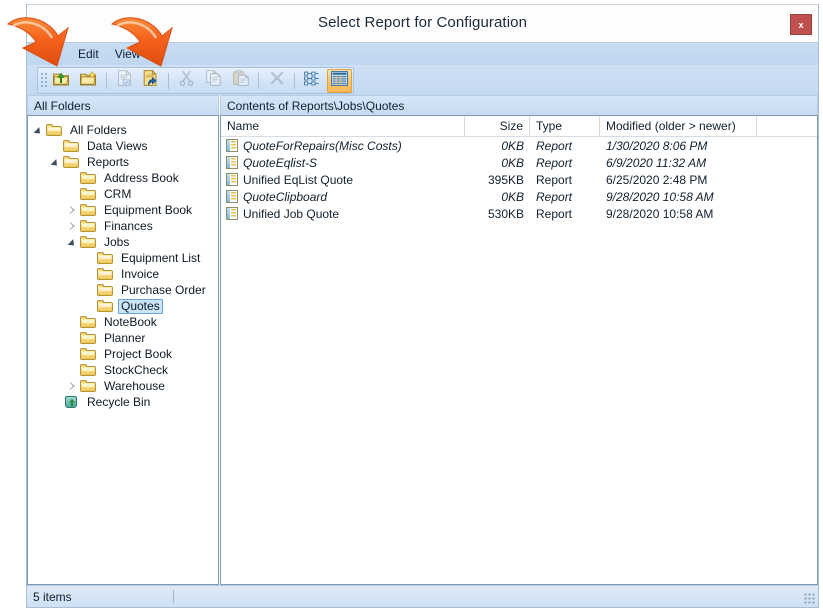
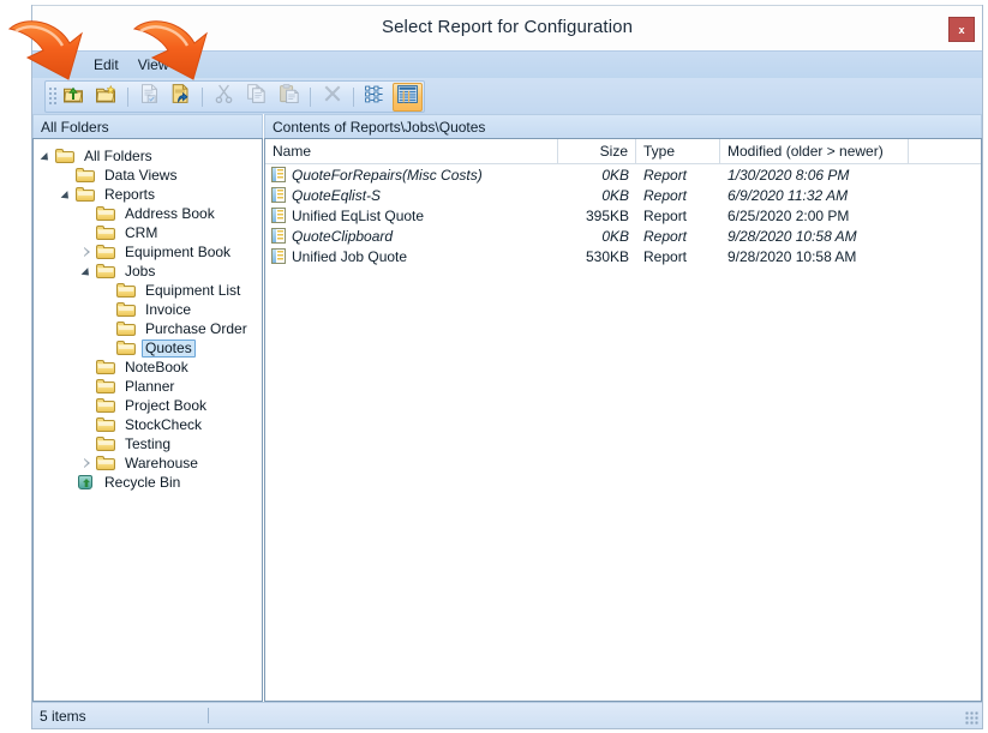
  Select Report for Configuration
  x
  Edit
  View
  All Folders
  Contents of Reports\Jobs\Quotes
  All Folders
  Data Views
  Reports
  Address Book
  CRM
  Equipment Book
- Finances
  Jobs
  Equipment List
  Invoice
  Purchase Order
  Quotes
  NoteBook
  Planner
  Project Book
  StockCheck
+ Testing
  Warehouse
  Recycle Bin
  Name
  Size
  Type
  Modified (older > newer)
  QuoteForRepairs(Misc Costs)
  0KB
  Report
  1/30/2020 8:06 PM
  QuoteEqlist-S
  0KB
  Report
  6/9/2020 11:32 AM
  Unified EqList Quote
  395KB
  Report
- 6/25/2020 2:48 PM
+ 6/25/2020 2:00 PM
  QuoteClipboard
  0KB
  Report
  9/28/2020 10:58 AM
  Unified Job Quote
  530KB
  Report
  9/28/2020 10:58 AM
  5 items
